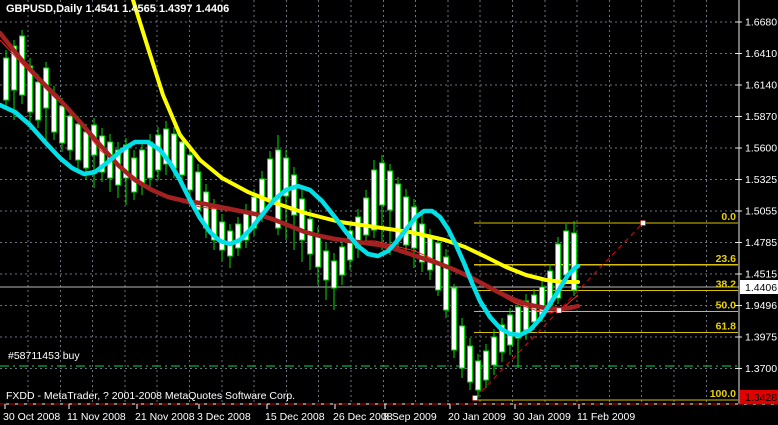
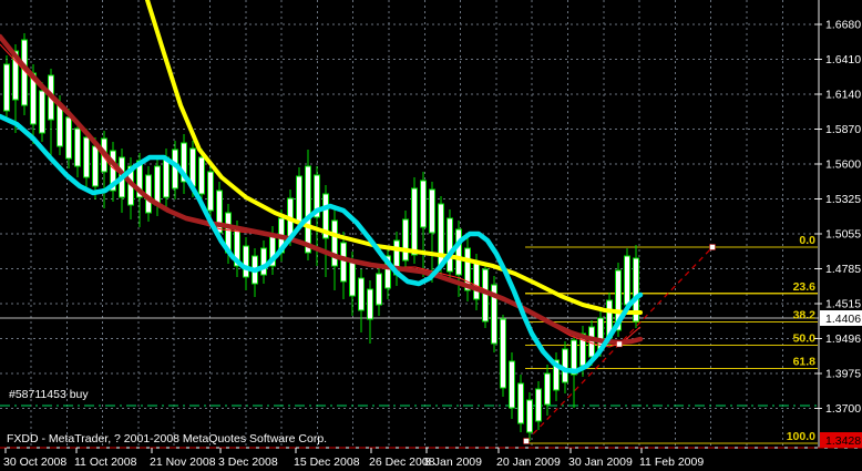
  0.0
  23.6
  38.2
  50.0
  61.8
  100.0
  1.6680
  1.6410
  1.6140
  1.5870
  1.5600
  1.5325
  1.5055
  1.4785
  1.4515
  1.9496
  1.3975
  1.3700
  1.4406
  1.3428
  30 Oct 2008
- 11 Nov 2008
+ 11 Oct 2008
  21 Nov 2008
  3 Dec 2008
  15 Dec 2008
  26 Dec 2008
- 8 Sep 2009
+ 8 Jan 2009
  20 Jan 2009
  30 Jan 2009
  11 Feb 2009
- GBPUSD,Daily 1.4541 1.4565 1.4397 1.4406
  #58711453 buy
  FXDD - MetaTrader, ? 2001-2008 MetaQuotes Software Corp.
